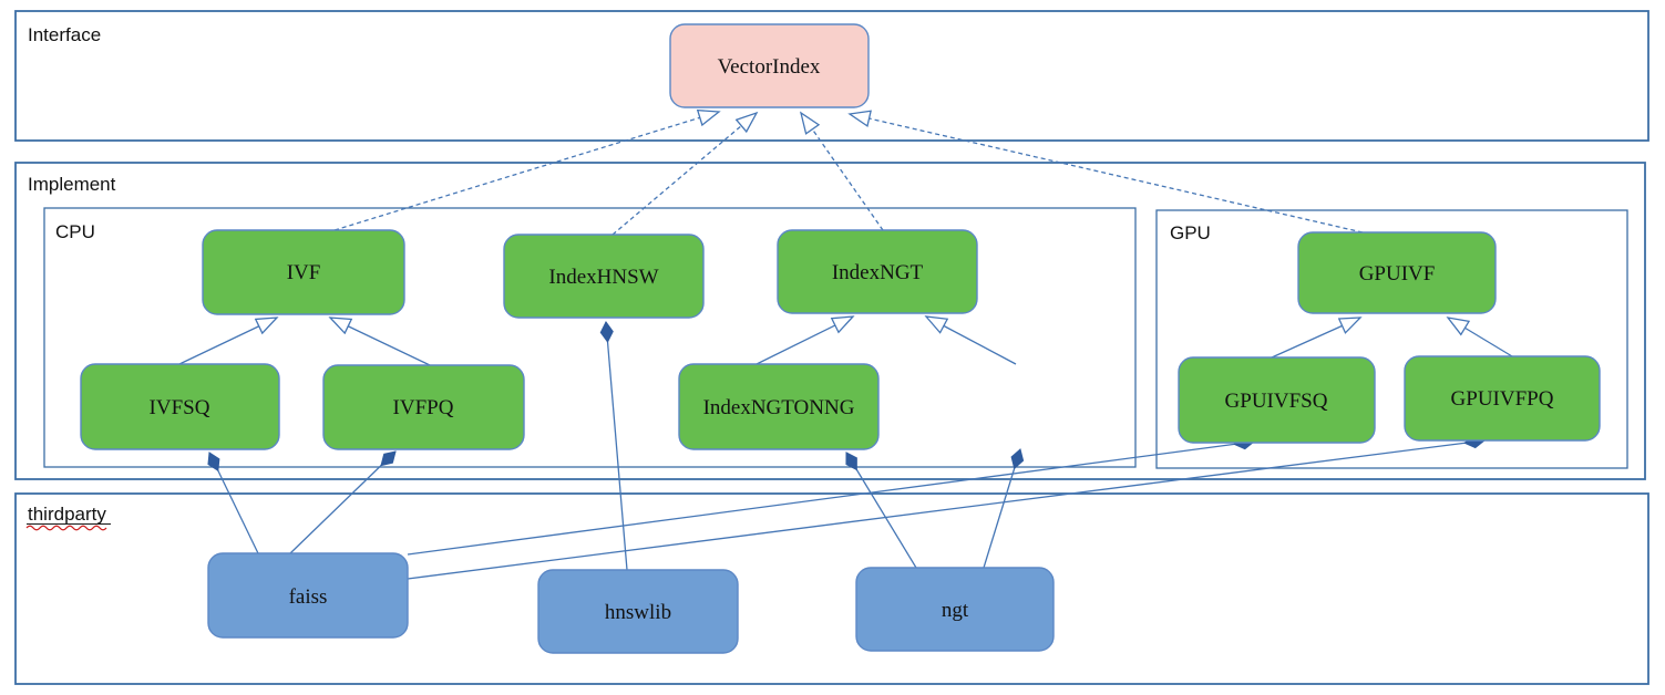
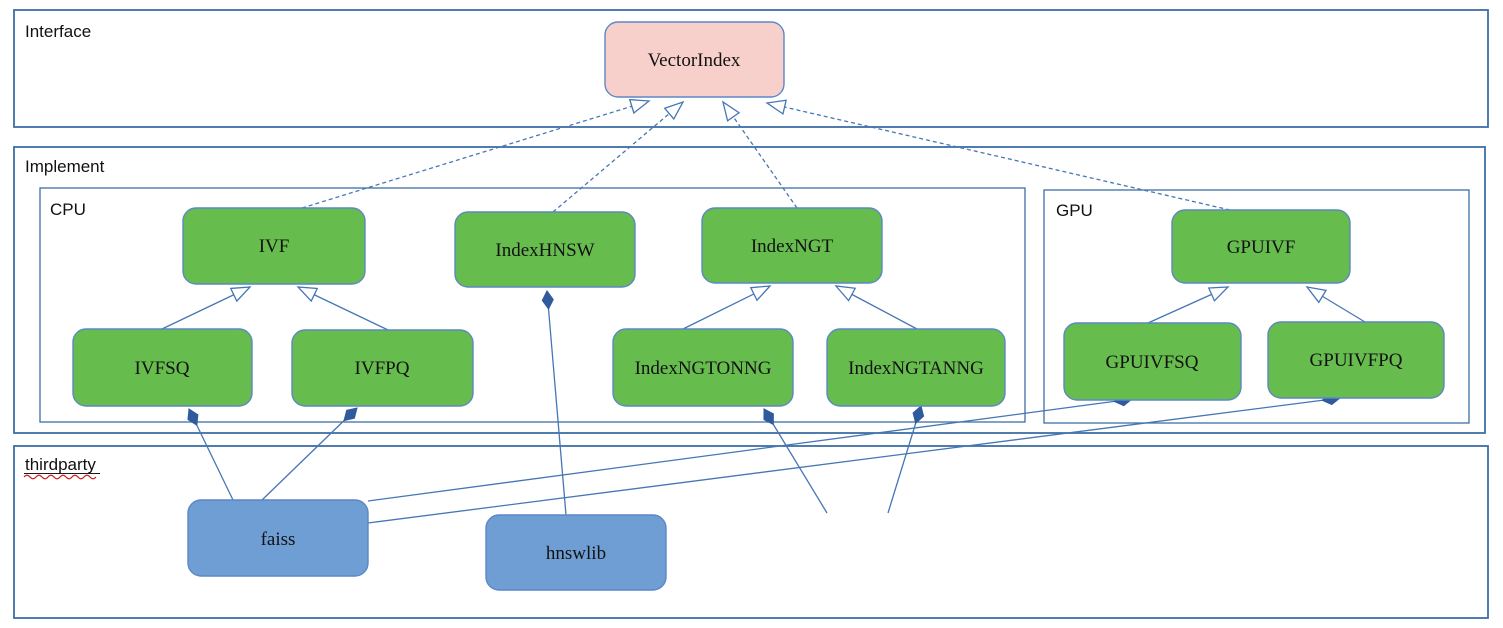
  Interface
  Implement
  CPU
  GPU
  thirdparty
  VectorIndex
  IVF
  IndexHNSW
  IndexNGT
  IVFSQ
  IVFPQ
  IndexNGTONNG
+ IndexNGTANNG
  GPUIVF
  GPUIVFSQ
  GPUIVFPQ
  faiss
  hnswlib
- ngt
